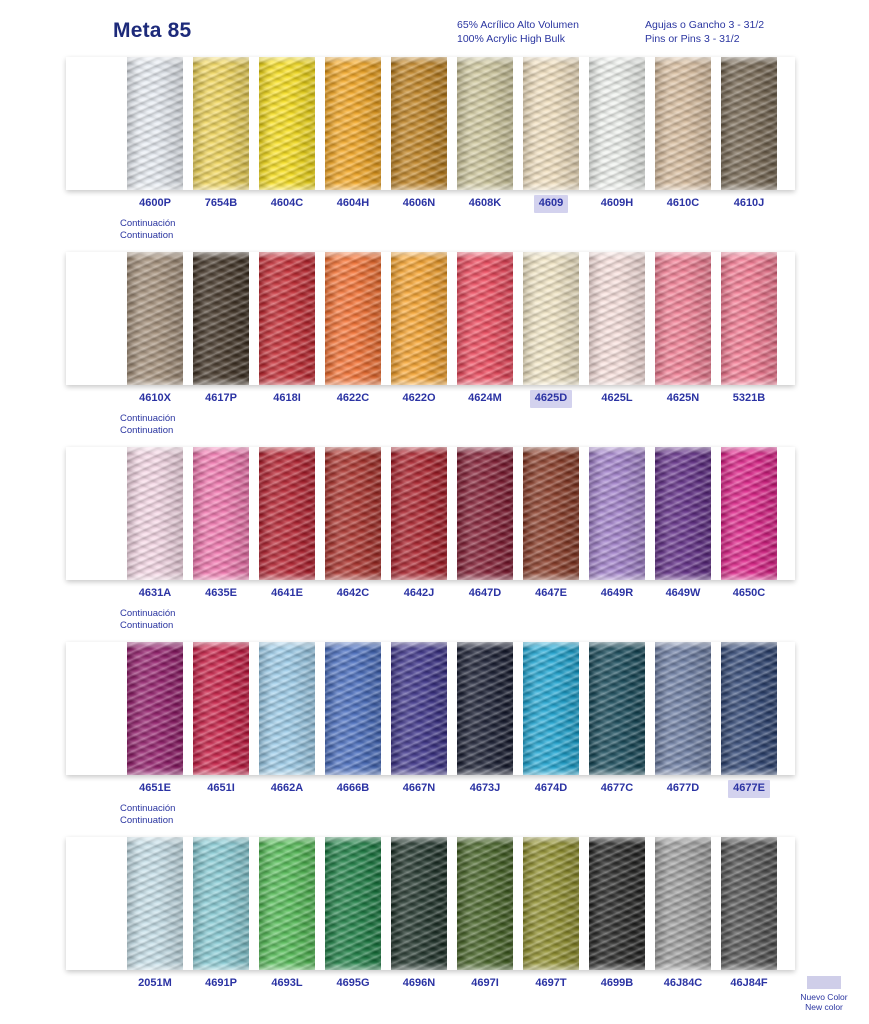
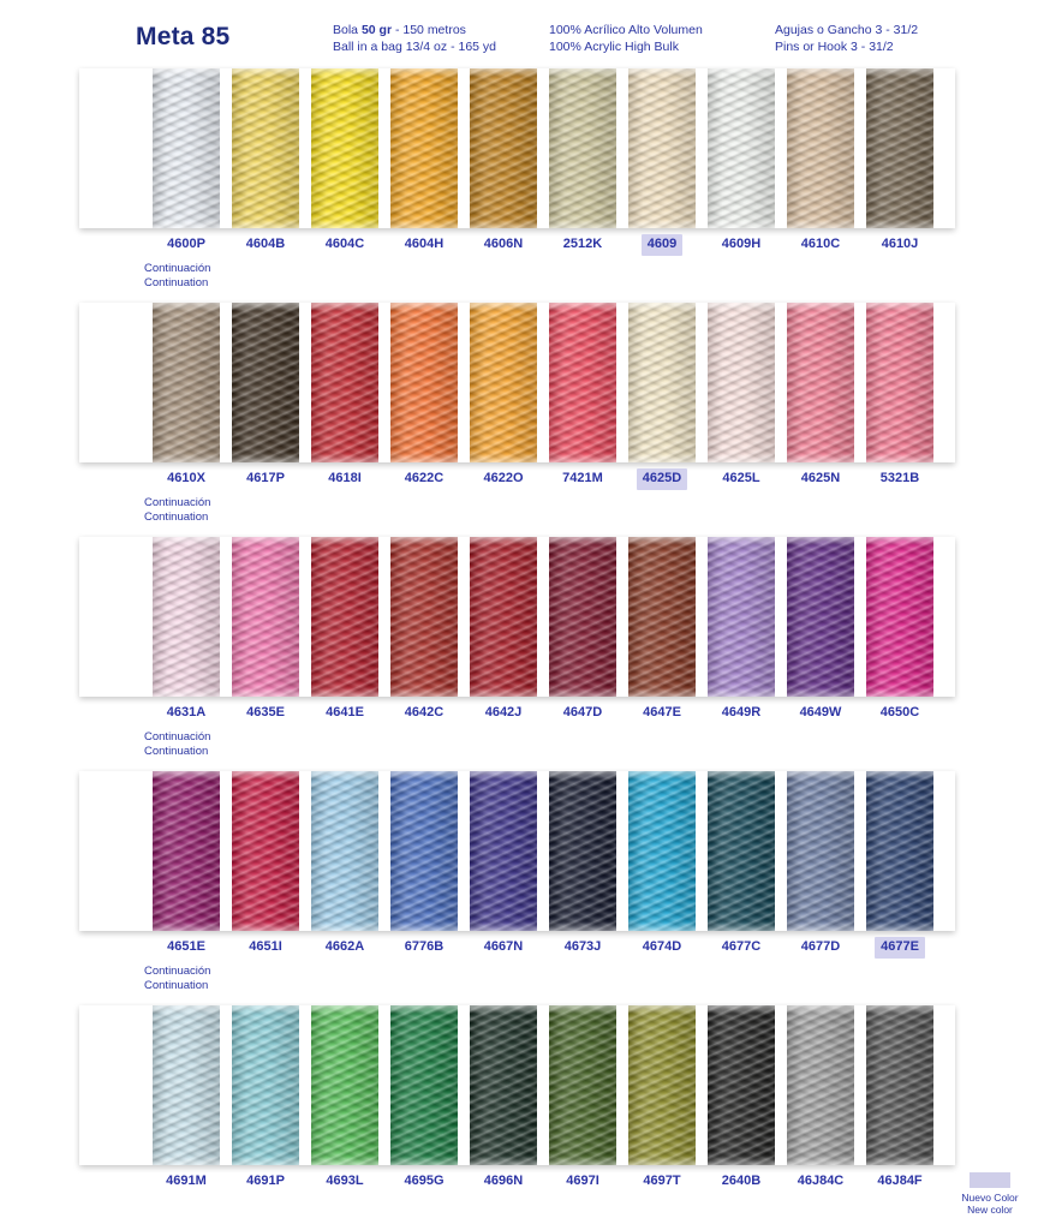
  Meta 85
+ Bola 50 gr - 150 metros
+ Ball in a bag 13/4 oz - 165 yd
- 65% Acrílico Alto Volumen
+ 100% Acrílico Alto Volumen
  100% Acrylic High Bulk
  Agujas o Gancho 3 - 31/2
- Pins or Pins 3 - 31/2
+ Pins or Hook 3 - 31/2
  4600P
- 7654B
+ 4604B
  4604C
  4604H
  4606N
- 4608K
+ 2512K
  4609
  4609H
  4610C
  4610J
  Continuación
  Continuation
  4610X
  4617P
  4618I
  4622C
  4622O
- 4624M
+ 7421M
  4625D
  4625L
  4625N
  5321B
  Continuación
  Continuation
  4631A
  4635E
  4641E
  4642C
  4642J
  4647D
  4647E
  4649R
  4649W
  4650C
  Continuación
  Continuation
  4651E
  4651I
  4662A
- 4666B
+ 6776B
  4667N
  4673J
  4674D
  4677C
  4677D
  4677E
  Continuación
  Continuation
- 2051M
+ 4691M
  4691P
  4693L
  4695G
  4696N
  4697I
  4697T
- 4699B
+ 2640B
  46J84C
  46J84F
  Nuevo Color
  New color
